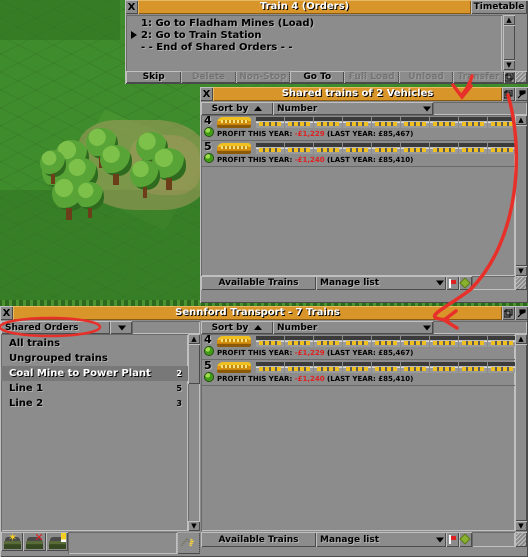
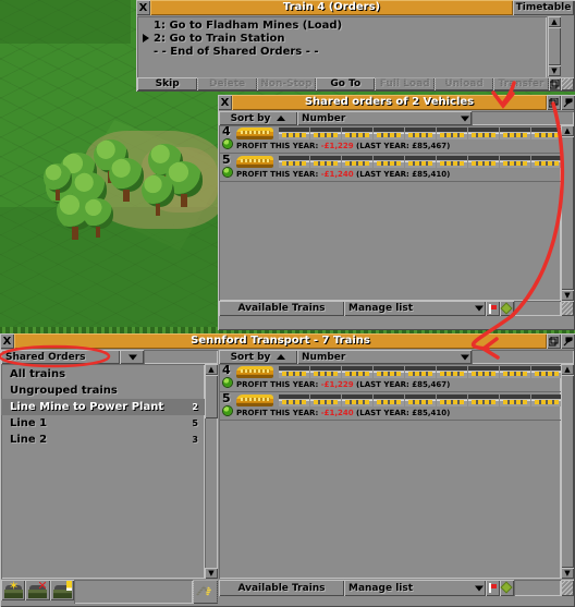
  X
  Train 4 (Orders)
  Timetable
  1: Go to Fladham Mines (Load)
  2: Go to Train Station
  - - End of Shared Orders - -
  ▲
  ▼
  Skip
  Delete
  Non-Stop
  Go To
  Full Load
  Unload
  Trnsfer
  X
- Shared trains of 2 Vehicles
+ Shared orders of 2 Vehicles
  Sort by
  Number
  4
  PROFIT THIS YEAR: -£1,229 (LAST YEAR: £85,467)
  5
  PROFIT THIS YEAR: -£1,240 (LAST YEAR: £85,410)
  ▲
  ▼
  Available Trains
  Manage list
  X
  Sennford Transport - 7 Trains
  Shared Orders
  All trains
  Ungrouped trains
- Coal Mine to Power Plant
+ Line Mine to Power Plant
  2
  Line 1
  5
  Line 2
  3
  ▲
  ▼
  ✶
  ✕
  Sort by
  Number
  4
  PROFIT THIS YEAR: -£1,229 (LAST YEAR: £85,467)
  5
  PROFIT THIS YEAR: -£1,240 (LAST YEAR: £85,410)
  ▲
  ▼
  Available Trains
  Manage list
